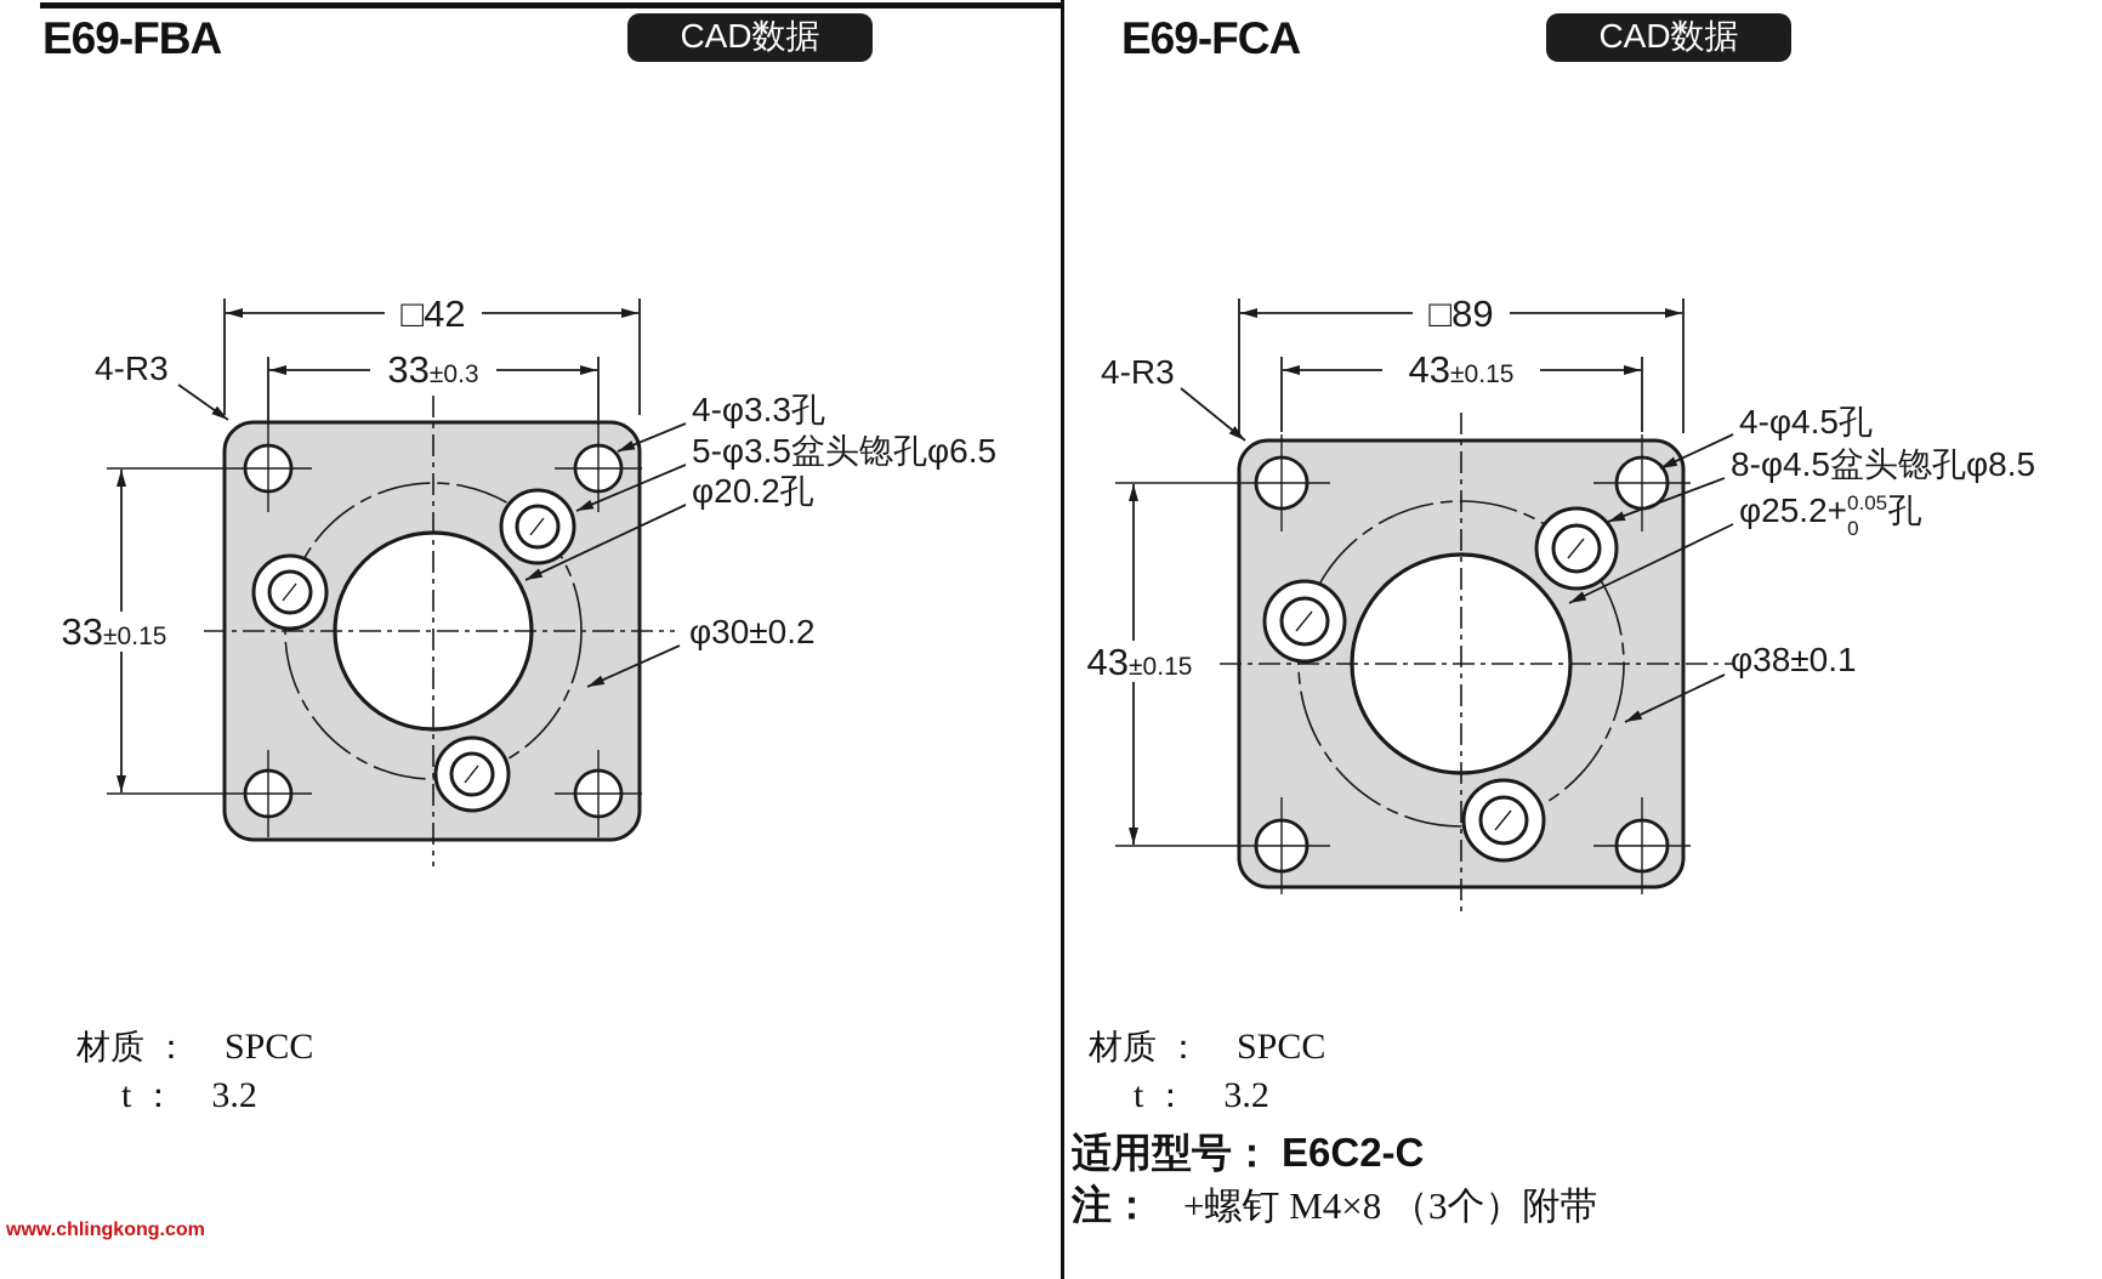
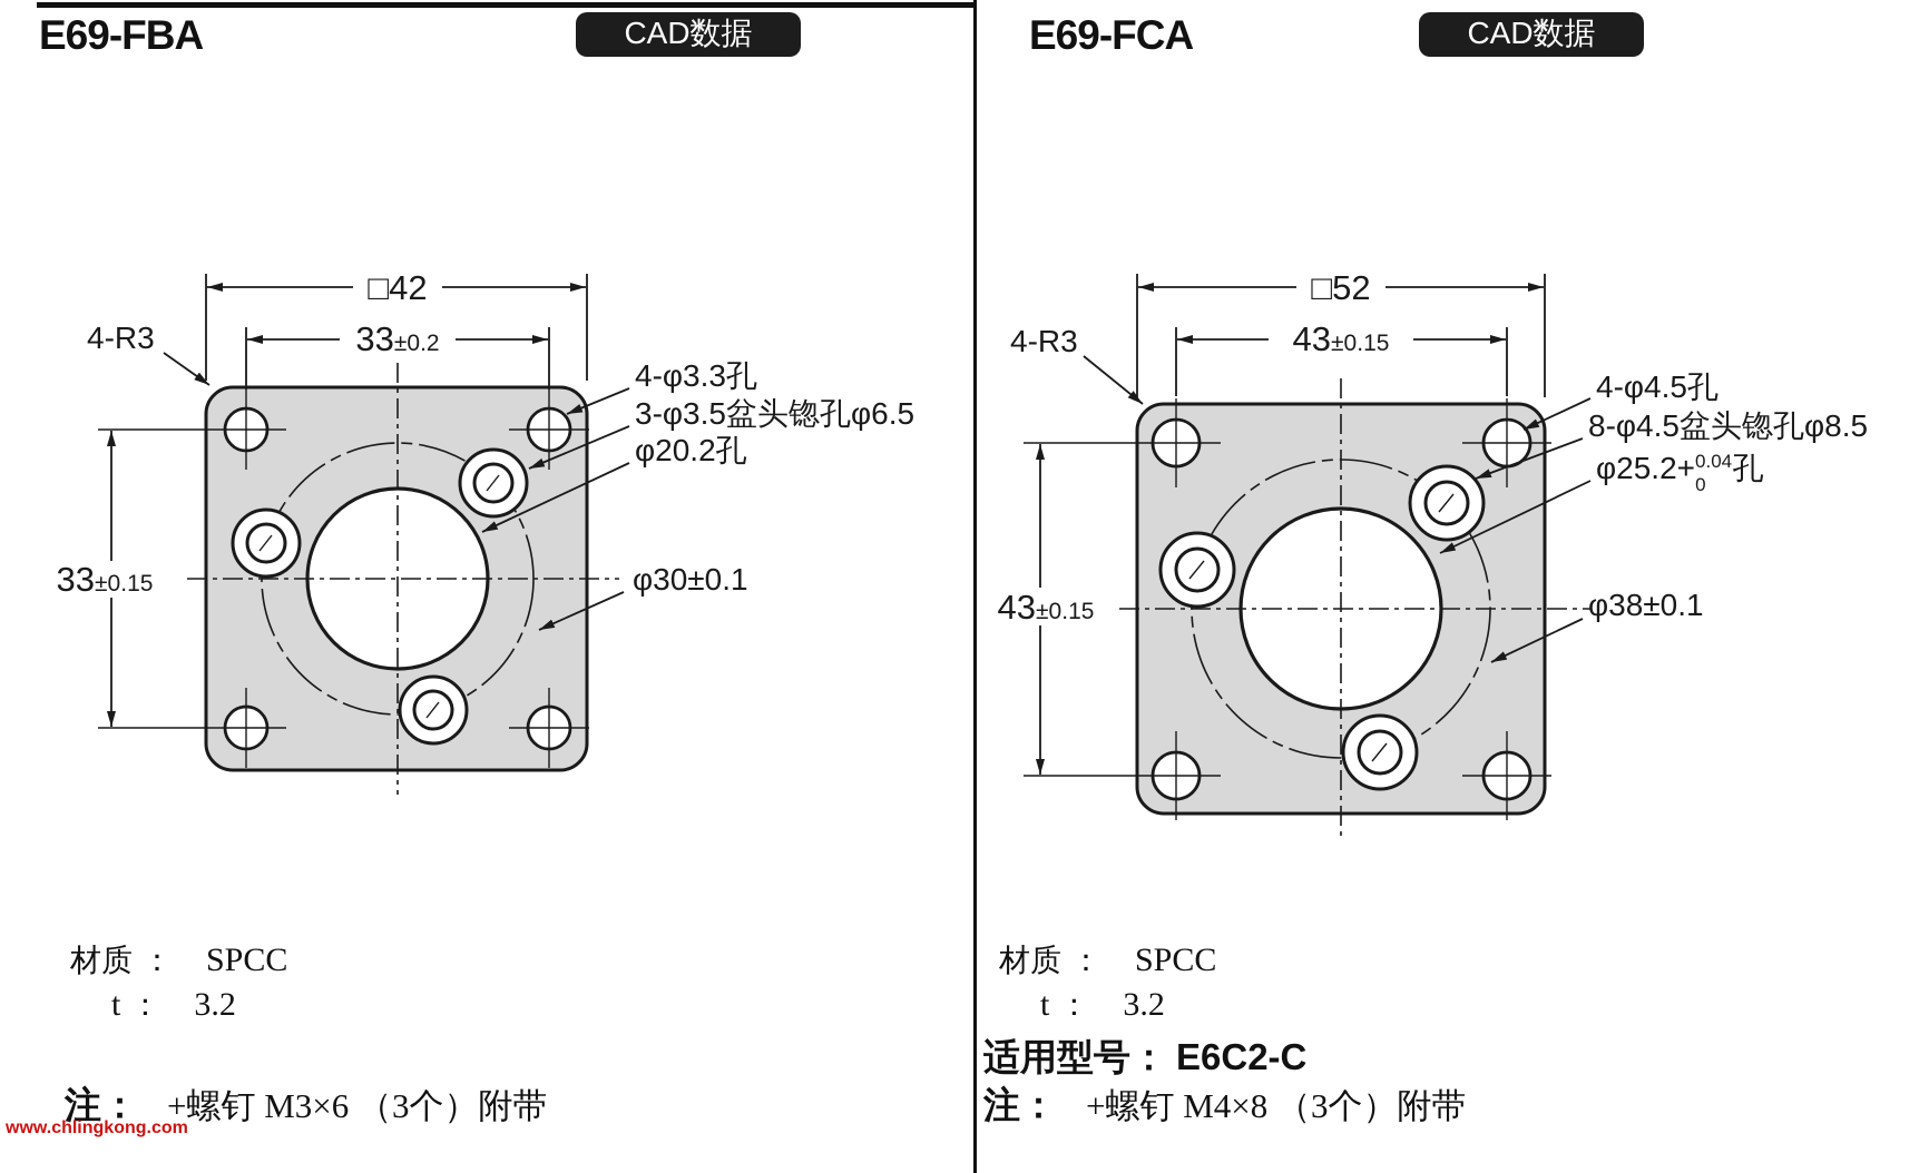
  E69-FBA
  CAD数据
  □42
- 33±0.3
+ 33±0.2
  33±0.15
  4-R3
  4-φ3.3孔
- 5-φ3.5盆头锪孔φ6.5
+ 3-φ3.5盆头锪孔φ6.5
  φ20.2孔
- φ30±0.2
+ φ30±0.1
  材质 ： SPCC
  t ： 3.2
+ 注： +螺钉 M3×6 （3个）附带
  E69-FCA
  CAD数据
- □89
+ □52
  43±0.15
  43±0.15
  4-R3
  4-φ4.5孔
  8-φ4.5盆头锪孔φ8.5
- φ25.2+0.05 0 孔
+ φ25.2+0.04 0 孔
  φ38±0.1
  材质 ： SPCC
  t ： 3.2
  适用型号： E6C2-C
  注： +螺钉 M4×8 （3个）附带
  www.chlingkong.com
